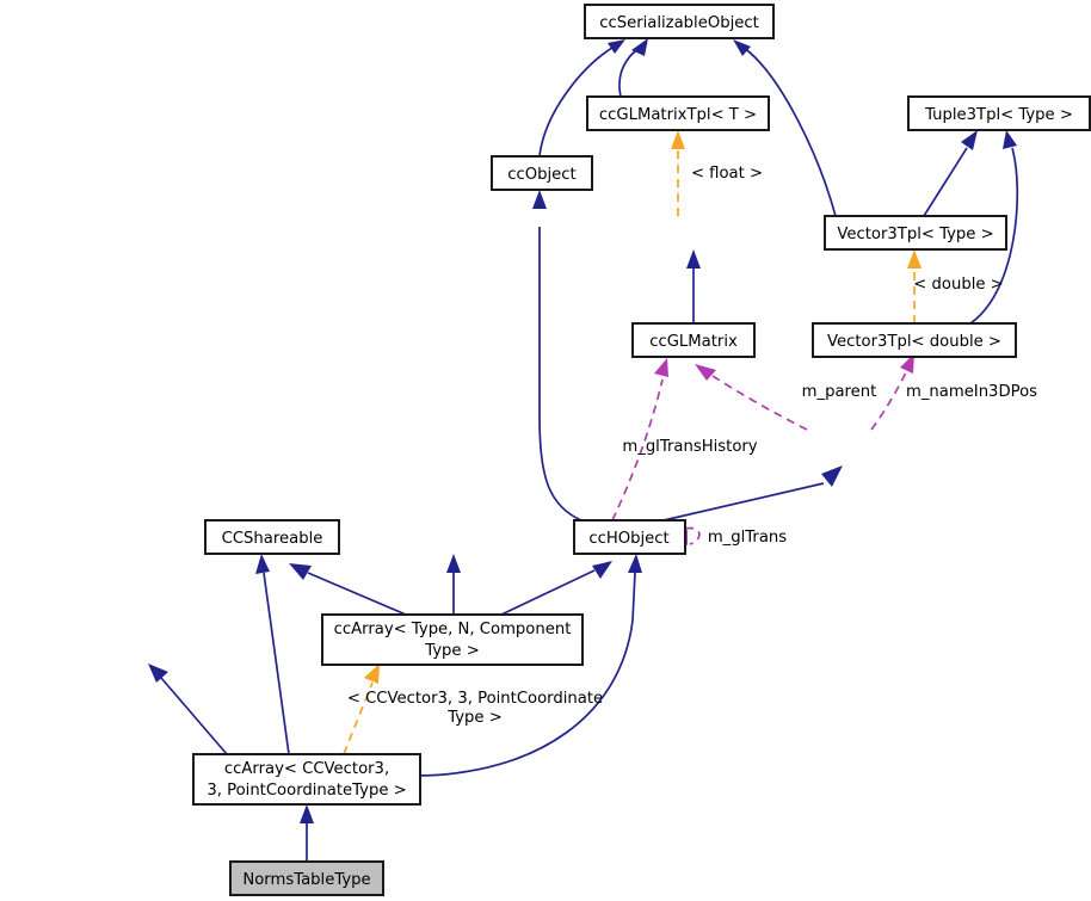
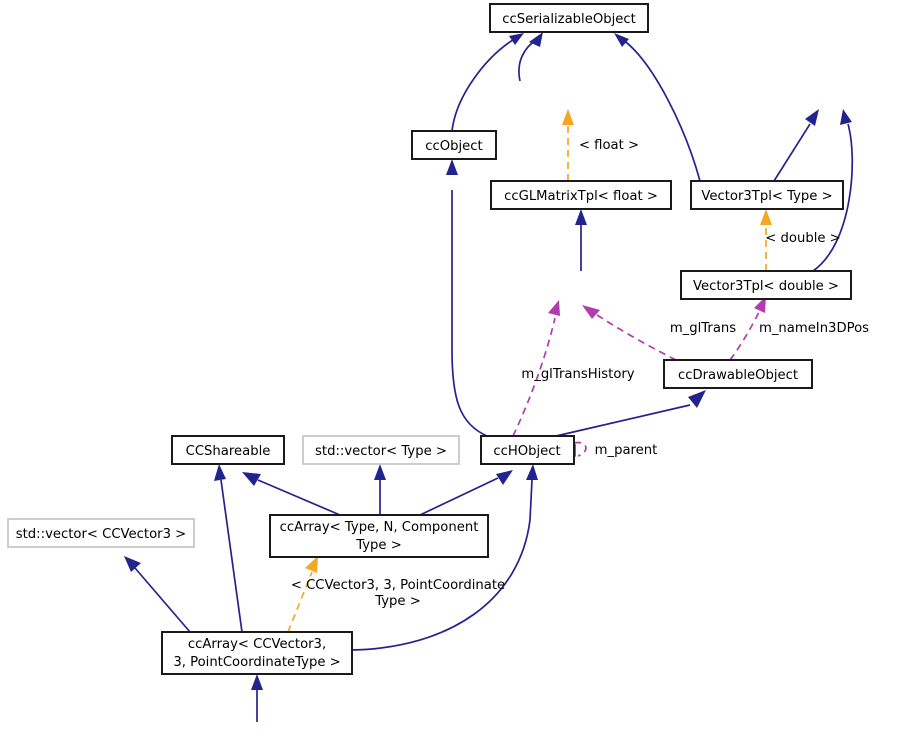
  ccSerializableObject
- ccGLMatrixTpl< T >
- Tuple3Tpl< Type >
  ccObject
+ ccGLMatrixTpl< float >
  Vector3Tpl< Type >
- ccGLMatrix
  Vector3Tpl< double >
+ ccDrawableObject
  CCShareable
+ std::vector< Type >
  ccHObject
+ std::vector< CCVector3 >
  ccArray< Type, N, Component
  Type >
  ccArray< CCVector3,
  3, PointCoordinateType >
- NormsTableType
  < float >
  < double >
- m_parent
+ m_glTrans
  m_nameIn3DPos
  m_glTransHistory
- m_glTrans
+ m_parent
  < CCVector3, 3, PointCoordinate
  Type >
